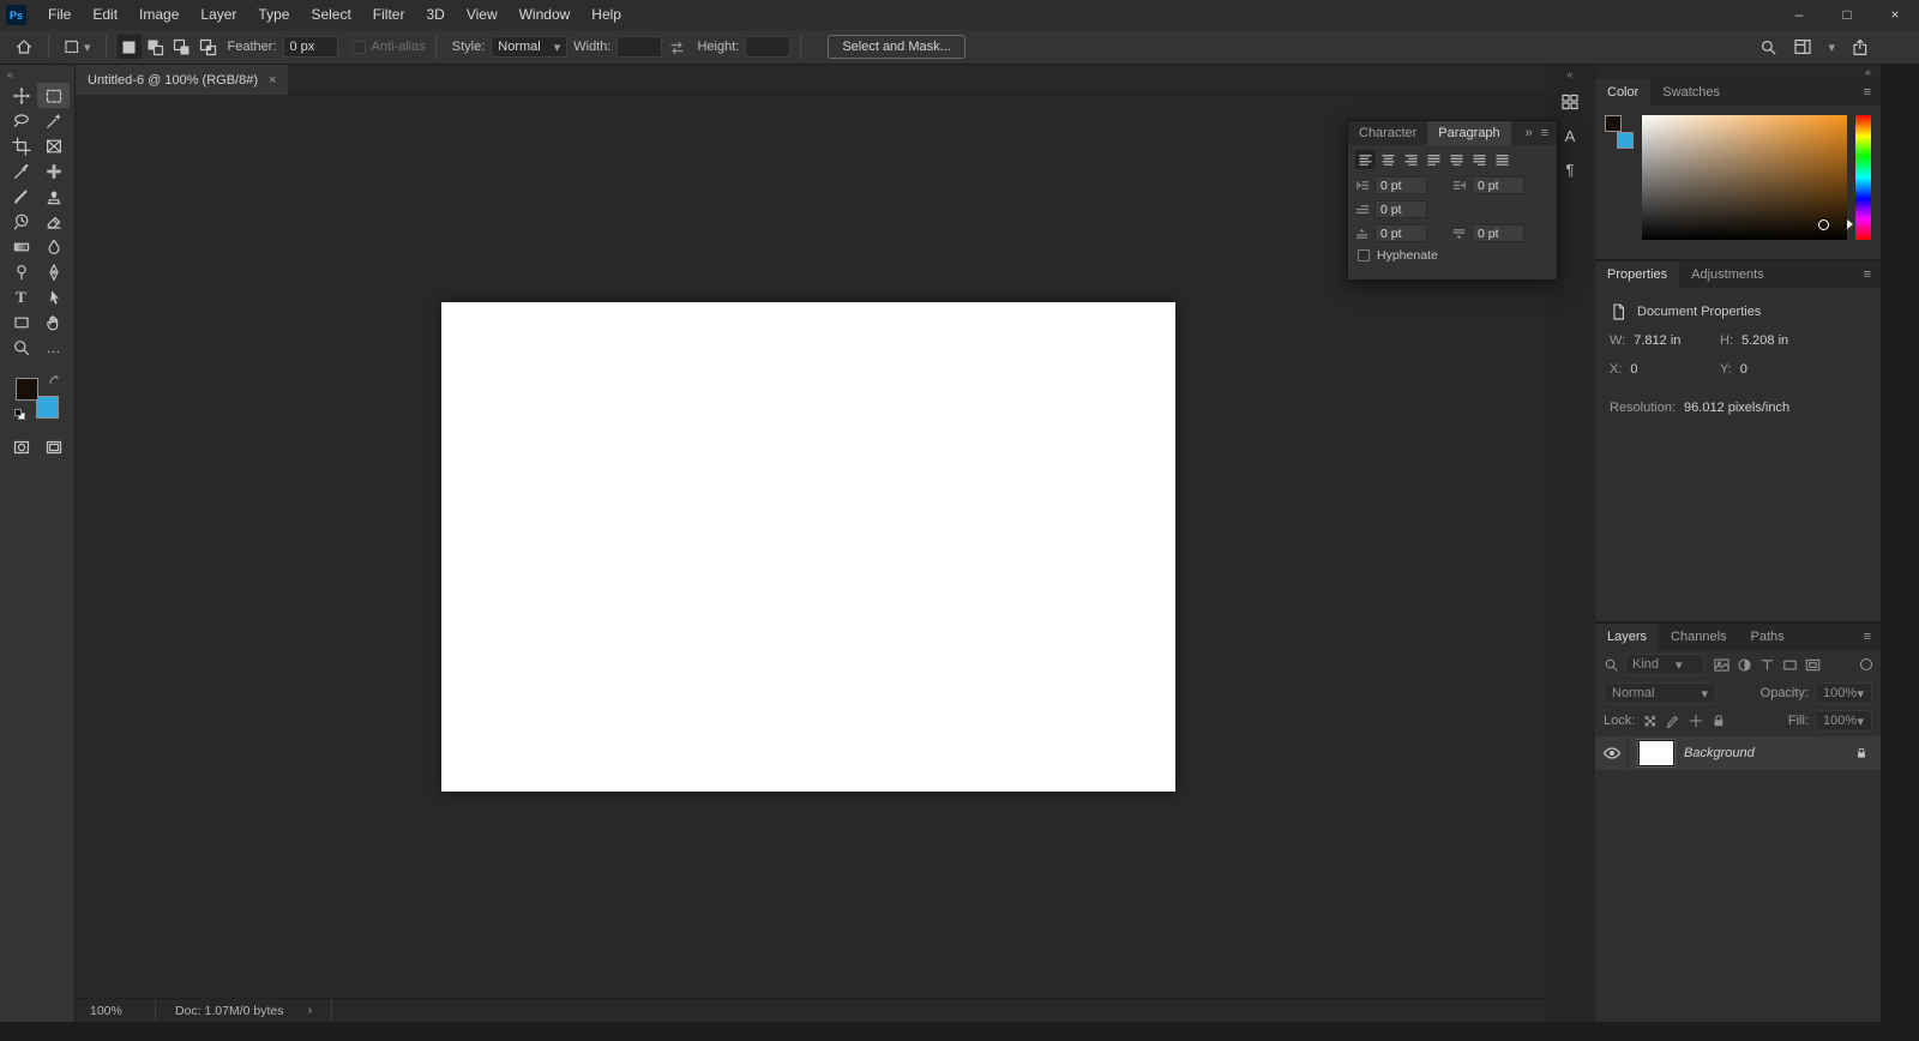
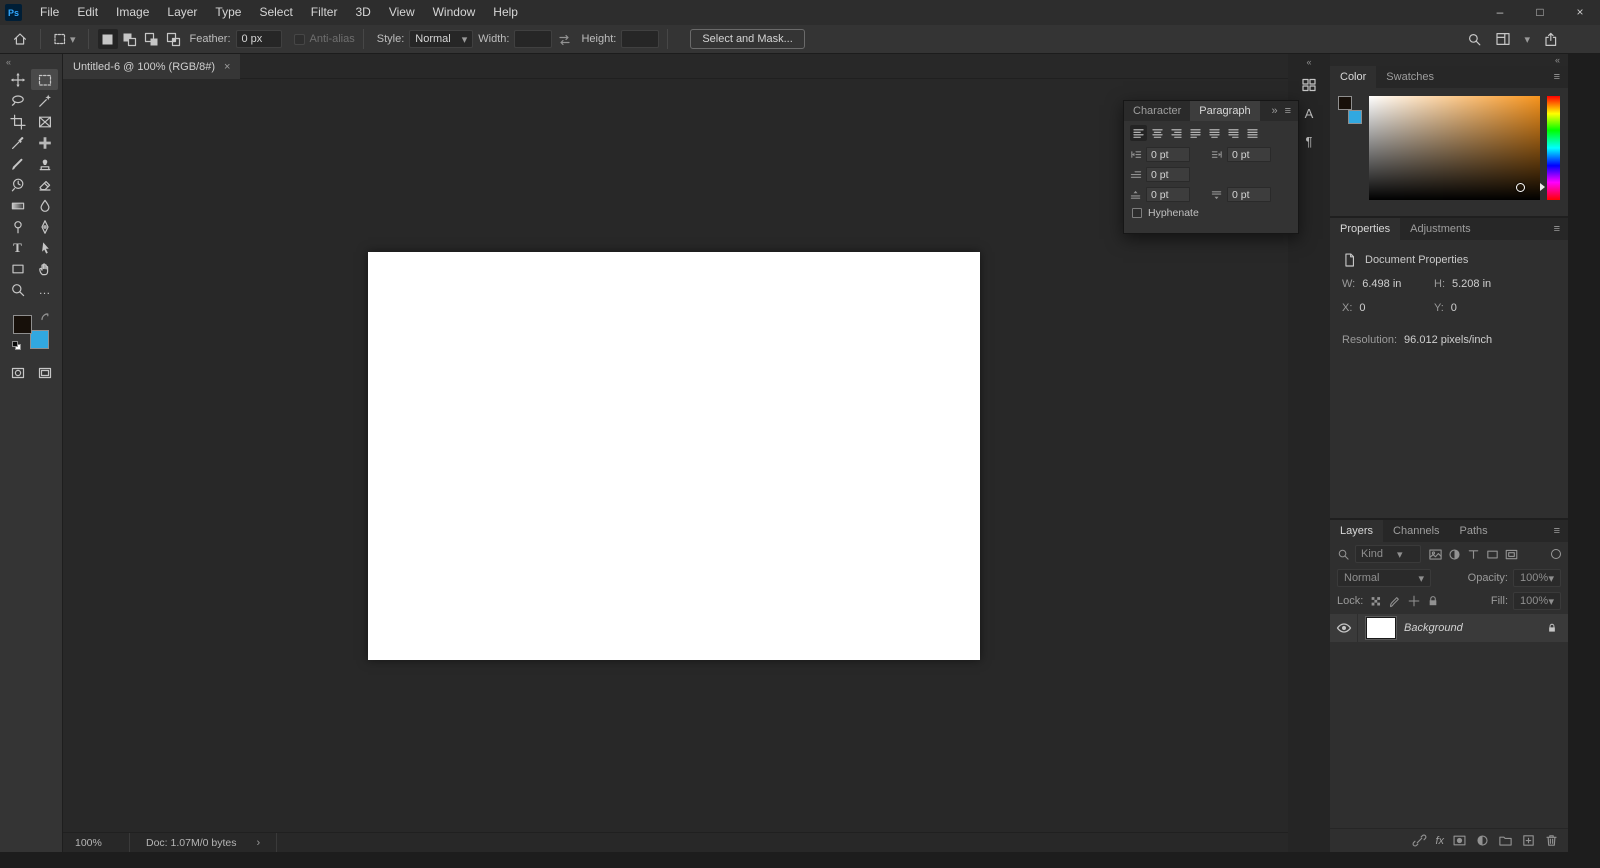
  Ps
  File
  Edit
  Image
  Layer
  Type
  Select
  Filter
  3D
  View
  Window
  Help
  –
  □
  ×
  ▾
  Feather:
  0 px
  Anti-alias
  Style:
  Normal
  ▾
  Width:
  Height:
  Select and Mask...
  ▾
  «
  T
  …
  Untitled-6 @ 100% (RGB/8#)
  ×
  100%
  Doc: 1.07M/0 bytes
  ›
  «
  A
  ¶
  «
  Color
  Swatches
  ≡
  Properties
  Adjustments
  ≡
  Document Properties
  W:
- 7.812 in
+ 6.498 in
  H:
  5.208 in
  X:
  0
  Y:
  0
  Resolution:
  96.012 pixels/inch
  Layers
  Channels
  Paths
  ≡
  Kind
  ▾
  Normal
  ▾
  Opacity:
  100%
  ▾
  Lock:
  Fill:
  100%
  ▾
  Background
+ fx
  Character
  Paragraph
  »
  ≡
  0 pt
  0 pt
  0 pt
  0 pt
  0 pt
  Hyphenate
